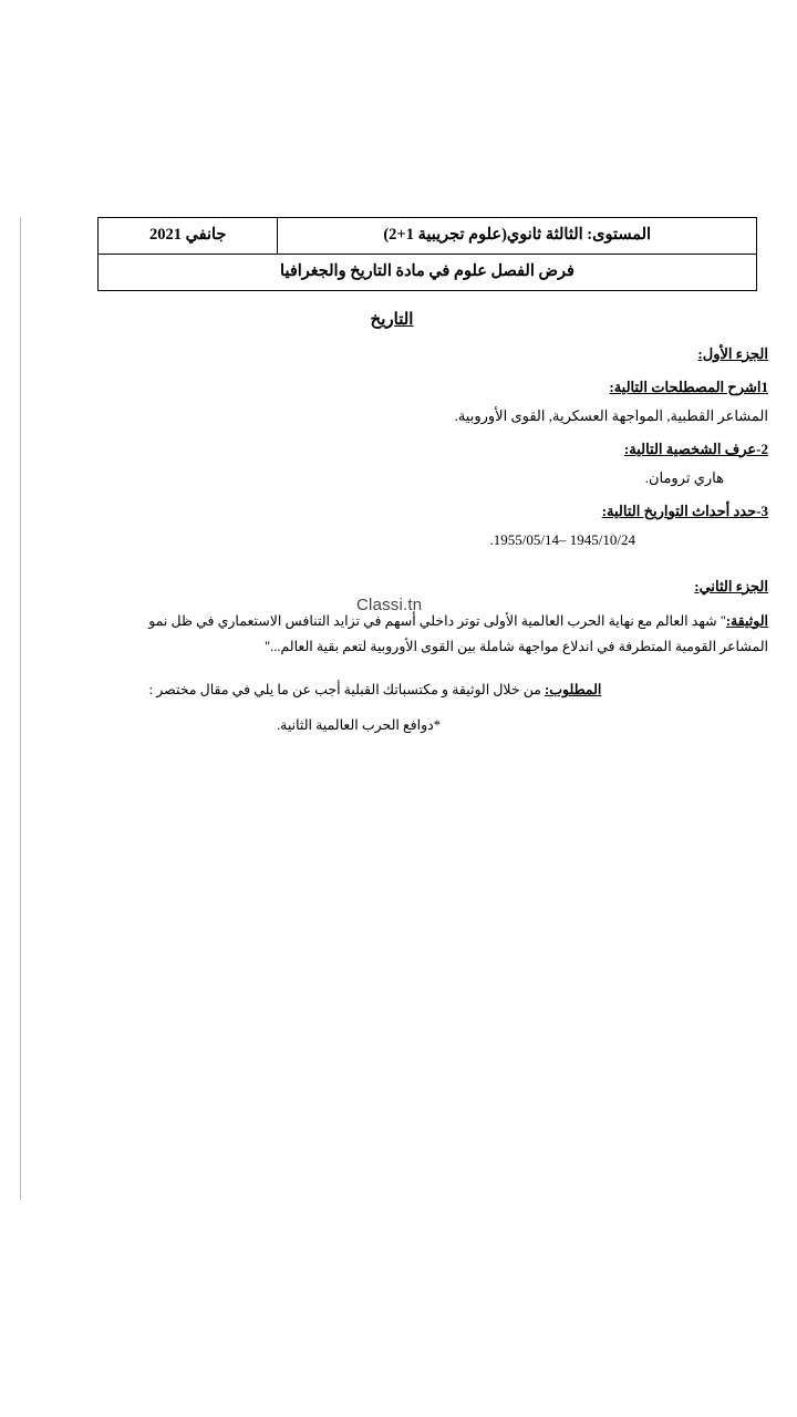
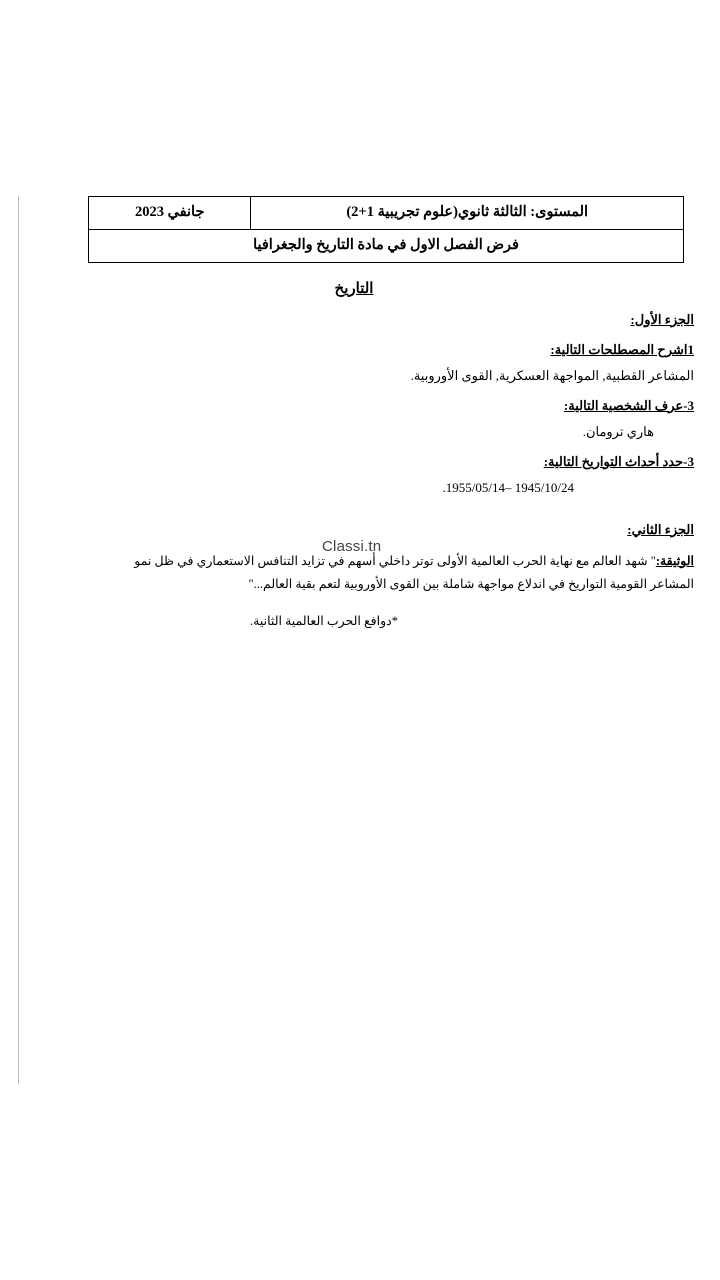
- المستوى: الثالثة ثانوي(علوم تجريبية 1+2)	جانفي 2021
+ المستوى: الثالثة ثانوي(علوم تجريبية 1+2)	جانفي 2023
- فرض الفصل علوم في مادة التاريخ والجغرافيا
+ فرض الفصل الاول في مادة التاريخ والجغرافيا
  التاريخ
  الجزء الأول:
  1اشرح المصطلحات التالية:
  المشاعر القطبية, المواجهة العسكرية, القوى الأوروبية.
- 2-عرف الشخصية التالية:
+ 3-عرف الشخصية التالية:
  هاري ترومان.
  3-حدد أحداث التواريخ التالية:
  1945/10/24 –1955/05/14.
  الجزء الثاني:
  الوثيقة:" شهد العالم مع نهاية الحرب العالمية الأولى توتر داخلي أسهم في تزايد التنافس الاستعماري في ظل نمو
- المشاعر القومية المتطرفة في اندلاع مواجهة شاملة بين القوى الأوروبية لتعم بقية العالم..."
+ المشاعر القومية التواريخ في اندلاع مواجهة شاملة بين القوى الأوروبية لتعم بقية العالم..."
- المطلوب: من خلال الوثيقة و مكتسباتك القبلية أجب عن ما يلي في مقال مختصر :
  *دوافع الحرب العالمية الثانية.
  Classi.tn
